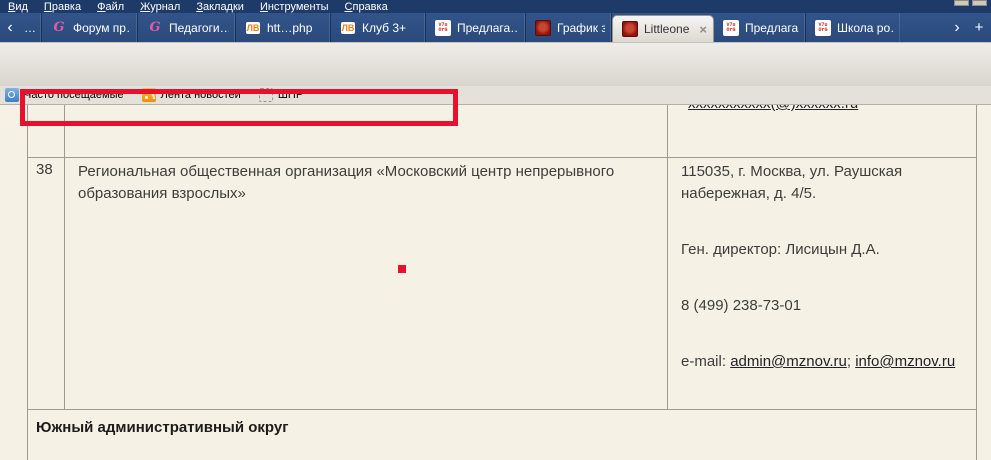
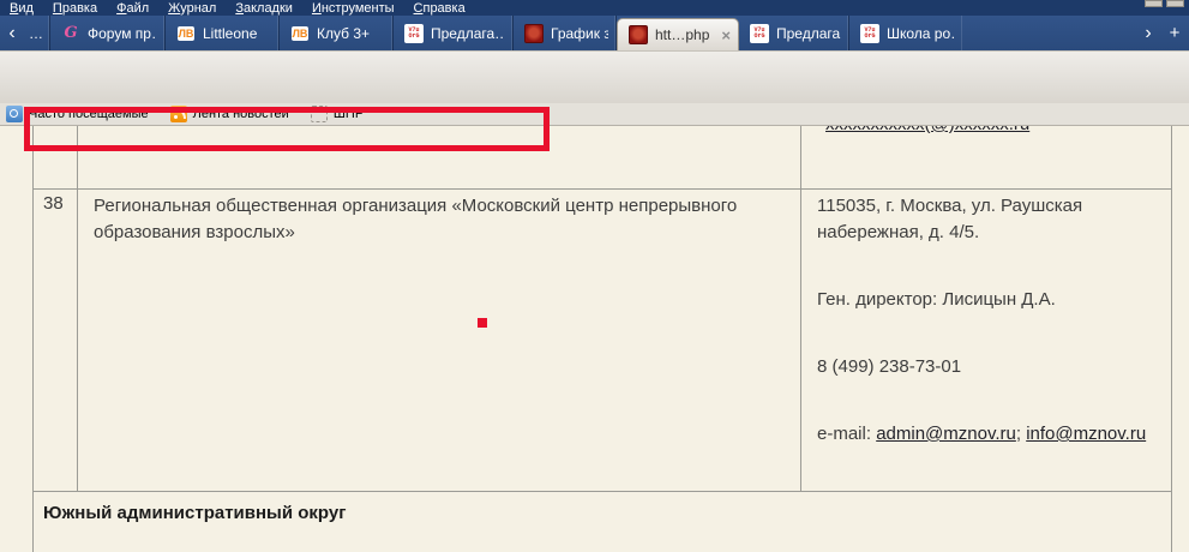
  Вид
  Правка
  Файл
  Журнал
  Закладки
  Инструменты
  Справка
  ‹
  …
  Форум пр
- Педагоги…
- htt…php
+ Littleone
  Клуб 3+
  Предлага…
  График з
- Littleone
+ htt…php
  ×
  Предлага
  Школа ро
  ›
  +
  Часто посещаемые
  Лента новостей
  ШПР
  38
  Региональная общественная организация «Московский центр непрерывного образования взрослых»
  115035, г. Москва, ул. Раушская набережная, д. 4/5.
  Ген. директор: Лисицын Д.А.
  8 (499) 238-73-01
  e-mail: admin@mznov.ru; info@mznov.ru
  Южный административный округ
